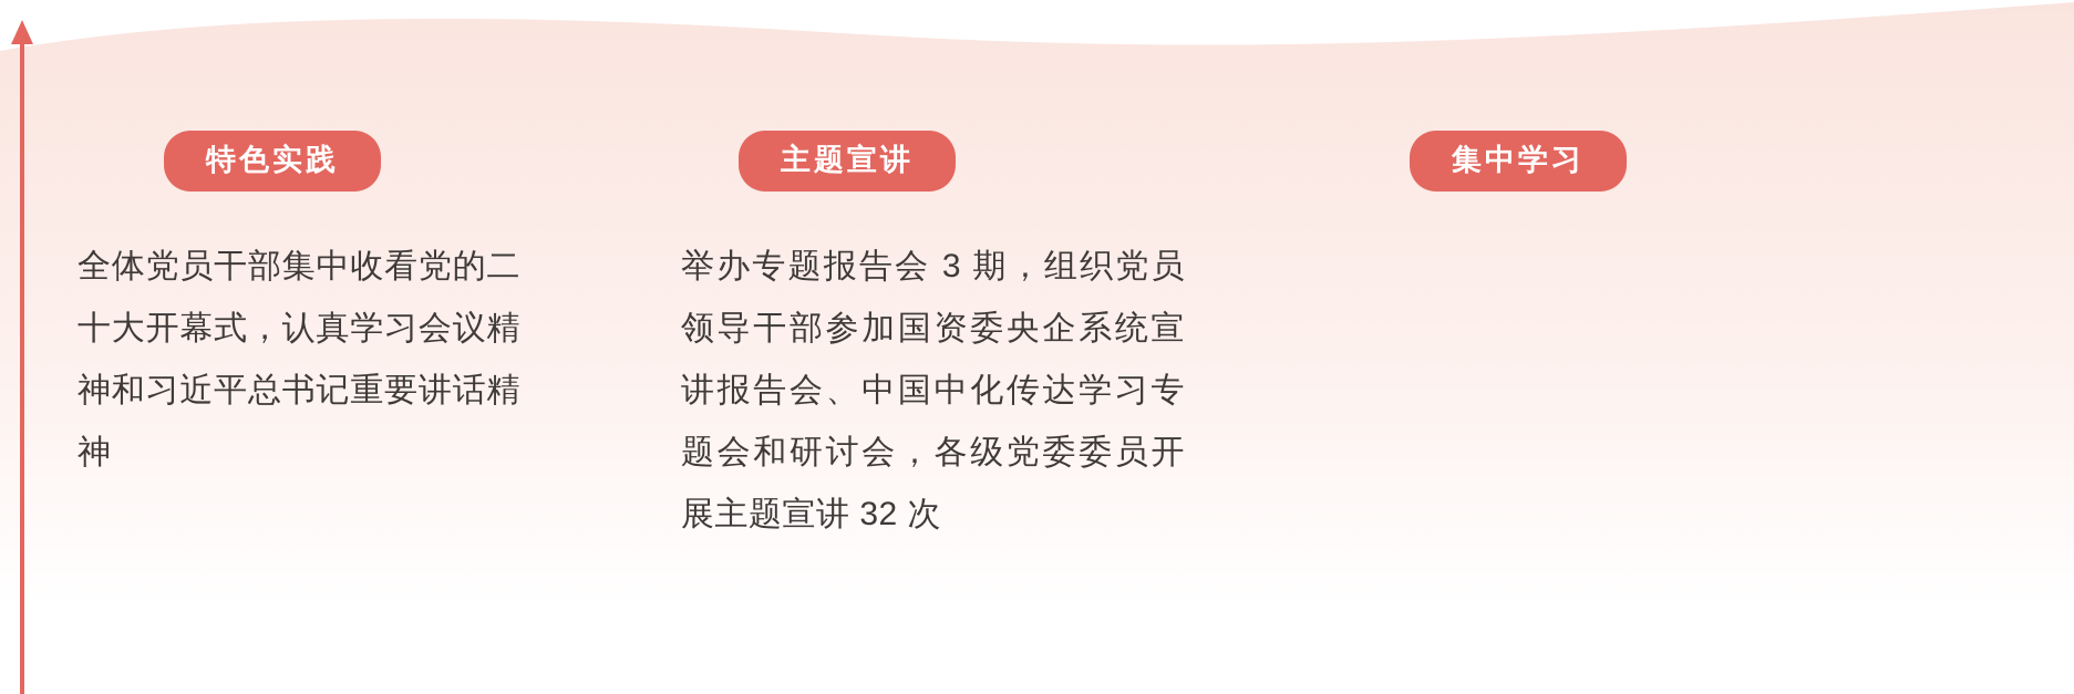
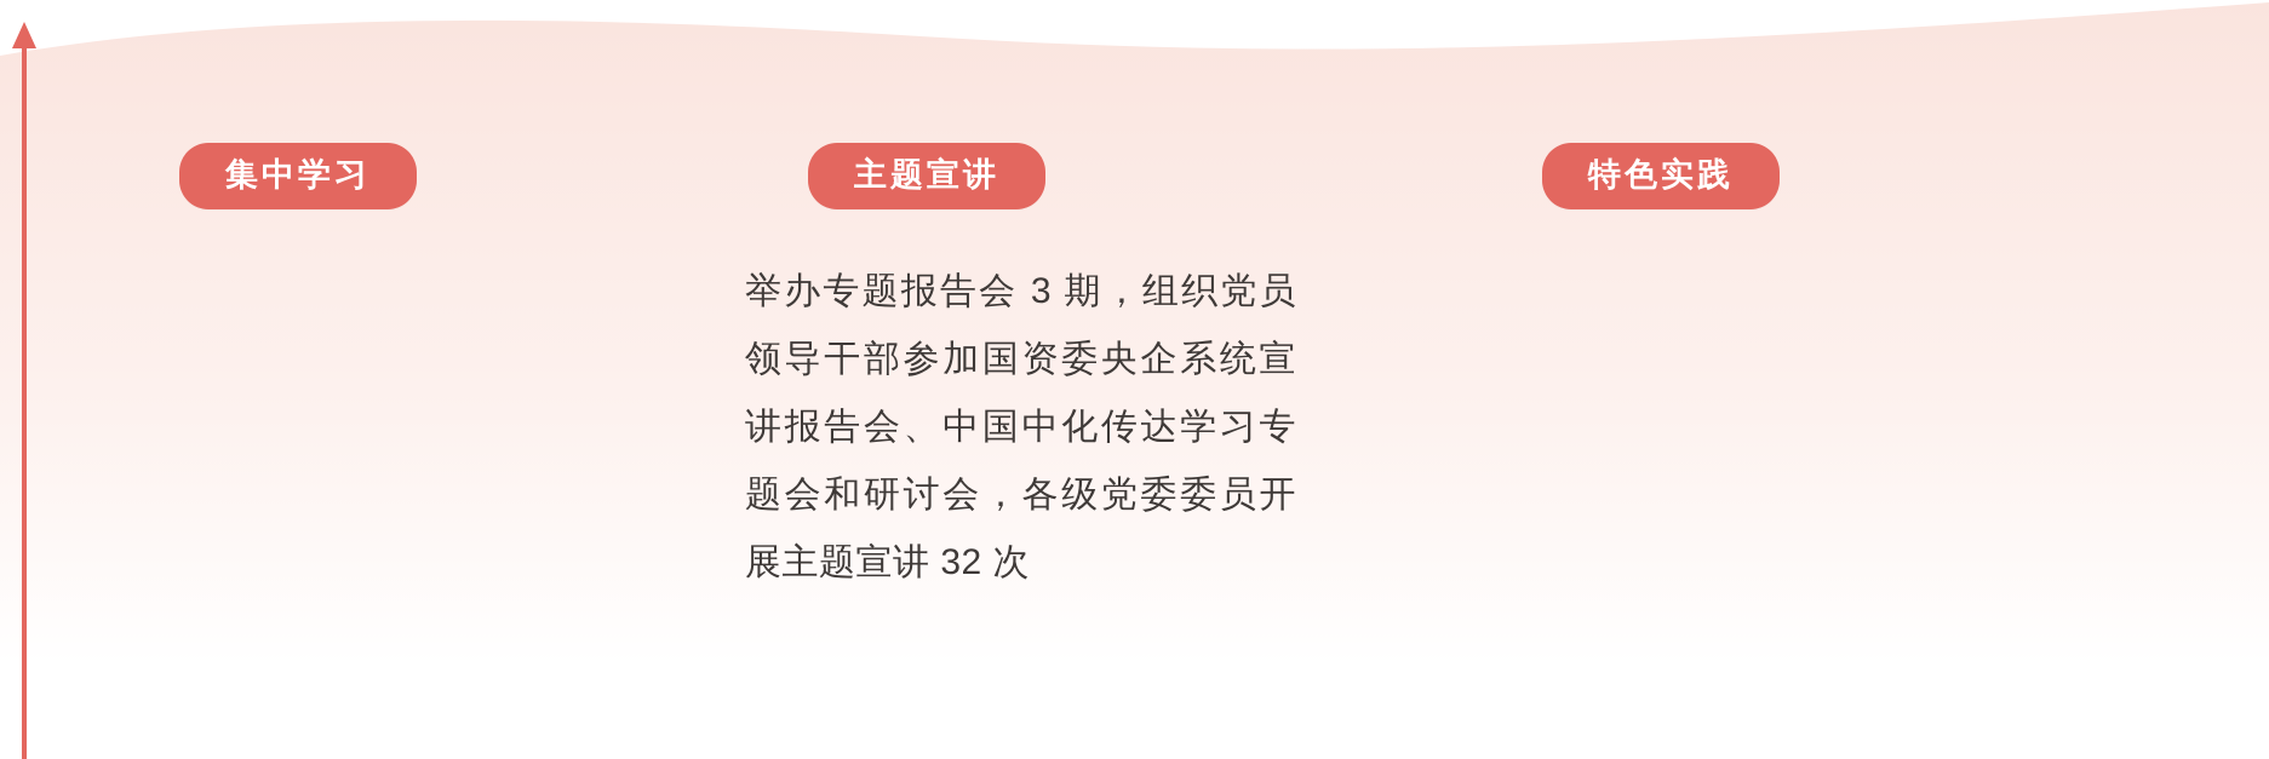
- 特色实践
+ 集中学习
- 全体党员干部集中收看党的二十大开幕式，认真学习会议精神和习近平总书记重要讲话精神
  主题宣讲
  举办专题报告会 3 期，组织党员领导干部参加国资委央企系统宣讲报告会、中国中化传达学习专题会和研讨会，各级党委委员开展主题宣讲 32 次
- 集中学习
+ 特色实践
